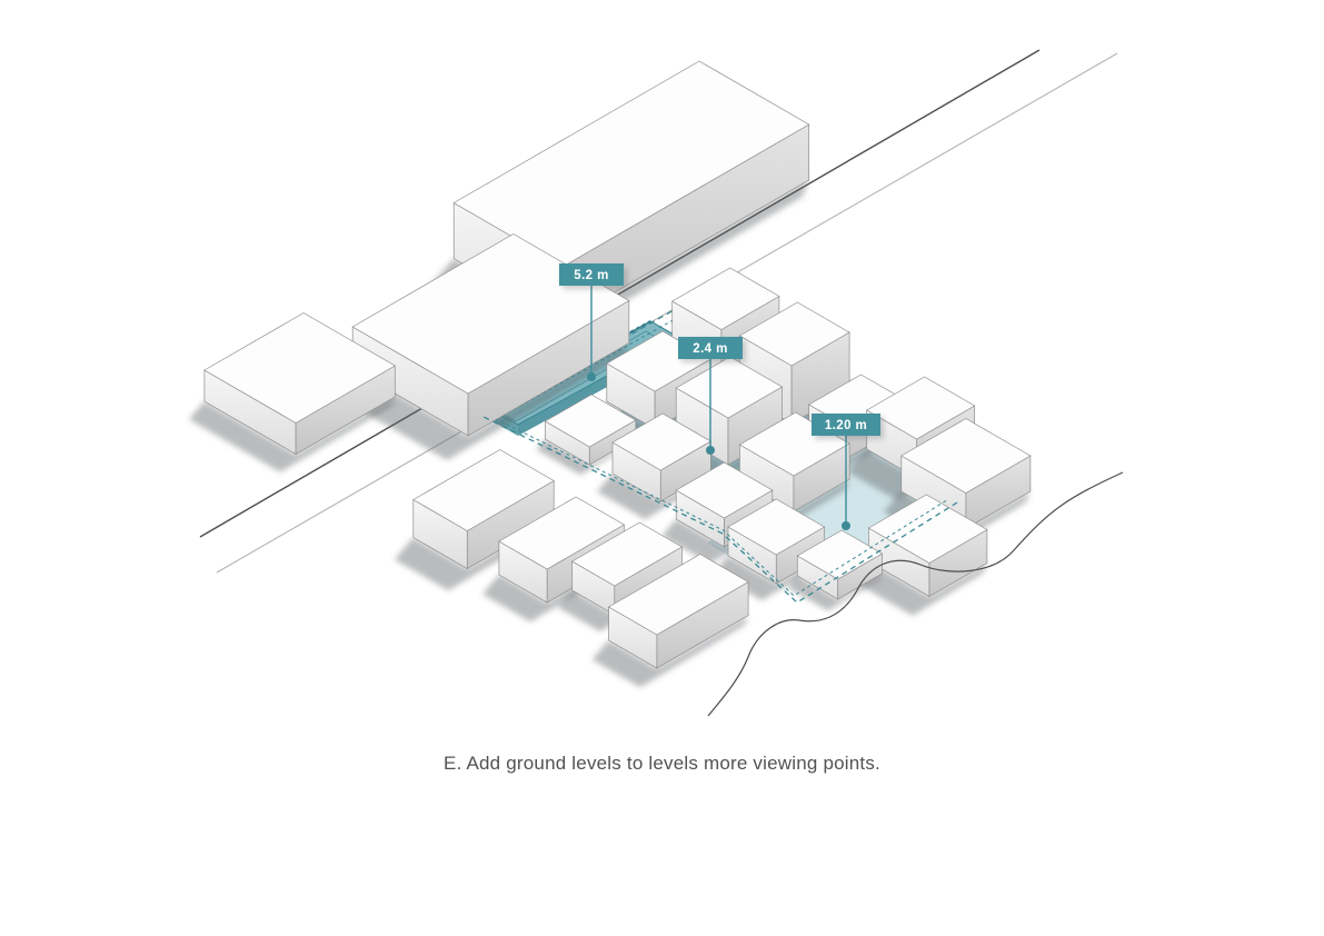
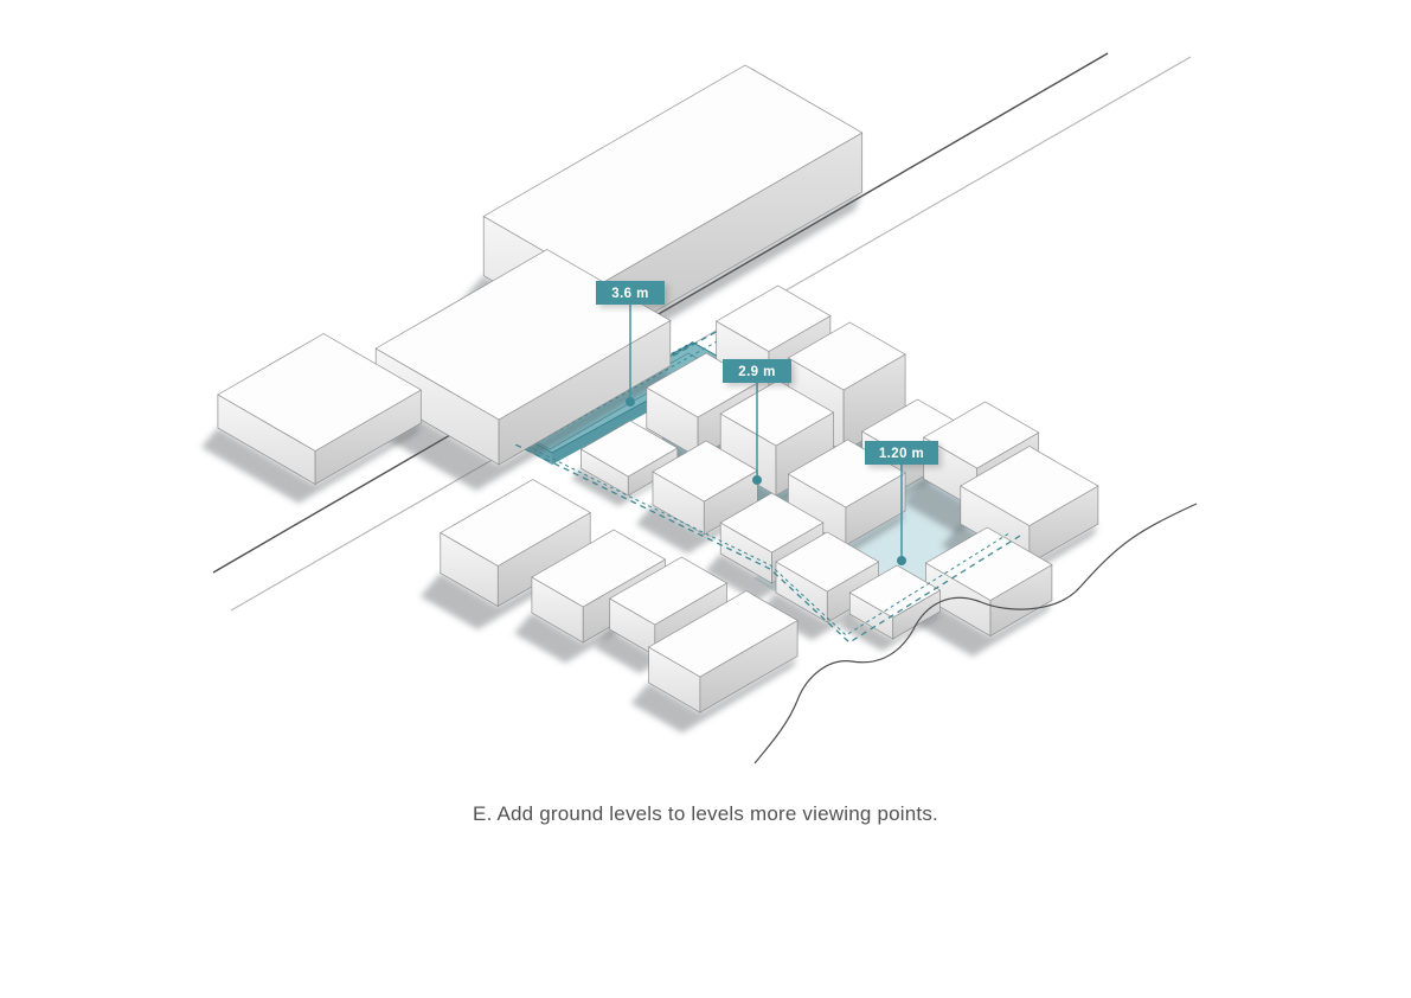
- 5.2 m
+ 3.6 m
- 2.4 m
+ 2.9 m
  1.20 m
  E. Add ground levels to levels more viewing points.
